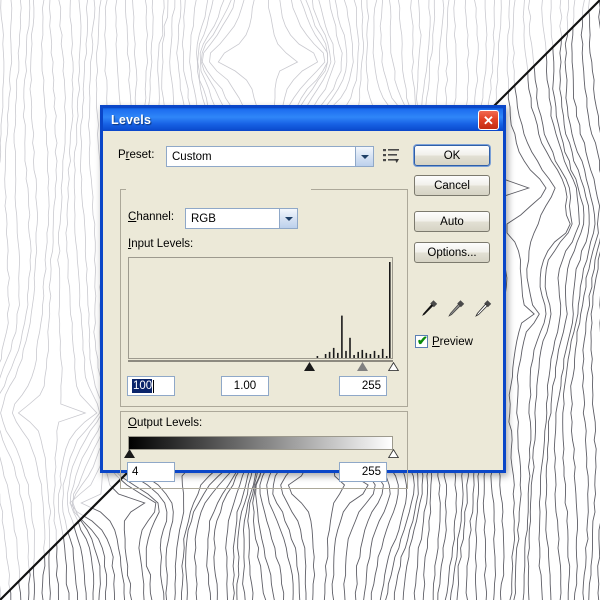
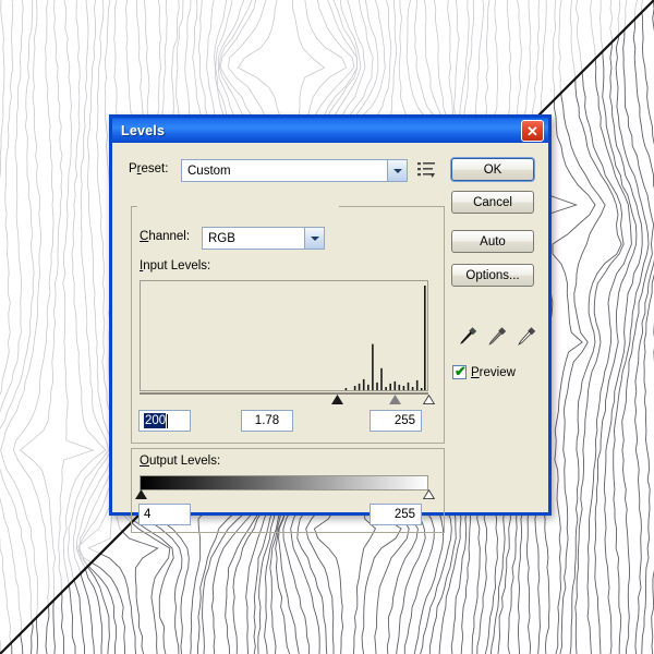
  Levels
  ✕
  Preset:
  Custom
  Channel:
  RGB
  Input Levels:
- 100
+ 200
- 1.00
+ 1.78
  255
  Output Levels:
  4
  255
  OK
  Cancel
  Auto
  Options...
  ✔
  Preview
